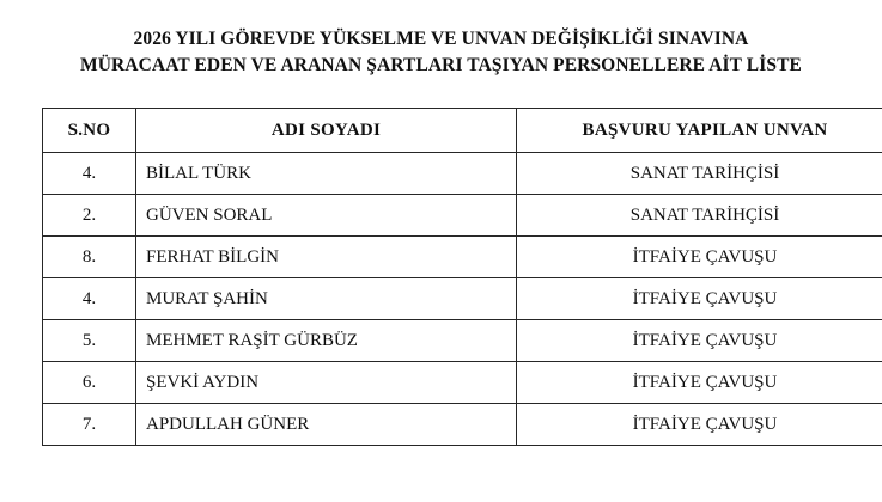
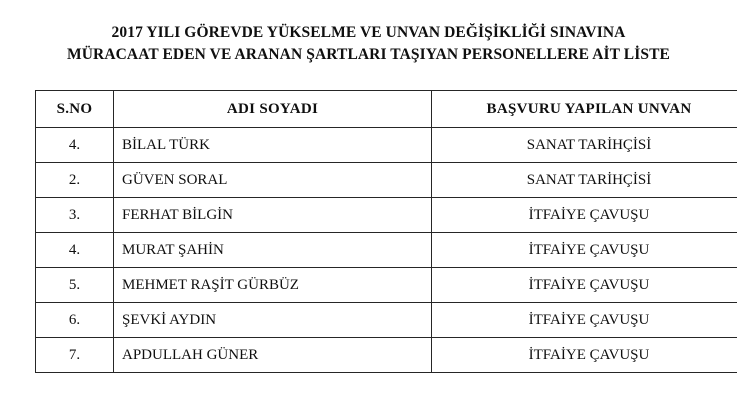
- 2026 YILI GÖREVDE YÜKSELME VE UNVAN DEĞİŞİKLİĞİ SINAVINA
+ 2017 YILI GÖREVDE YÜKSELME VE UNVAN DEĞİŞİKLİĞİ SINAVINA
  MÜRACAAT EDEN VE ARANAN ŞARTLARI TAŞIYAN PERSONELLERE AİT LİSTE
  S.NO	ADI SOYADI	BAŞVURU YAPILAN UNVAN
  4.	BİLAL TÜRK	SANAT TARİHÇİSİ
  2.	GÜVEN SORAL	SANAT TARİHÇİSİ
- 8.	FERHAT BİLGİN	İTFAİYE ÇAVUŞU
+ 3.	FERHAT BİLGİN	İTFAİYE ÇAVUŞU
  4.	MURAT ŞAHİN	İTFAİYE ÇAVUŞU
  5.	MEHMET RAŞİT GÜRBÜZ	İTFAİYE ÇAVUŞU
  6.	ŞEVKİ AYDIN	İTFAİYE ÇAVUŞU
  7.	APDULLAH GÜNER	İTFAİYE ÇAVUŞU
